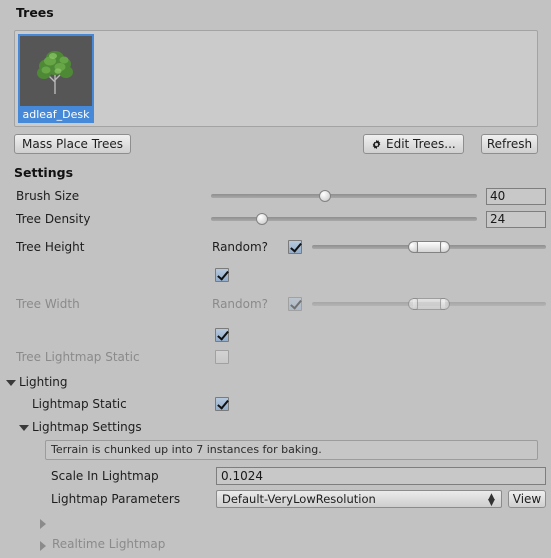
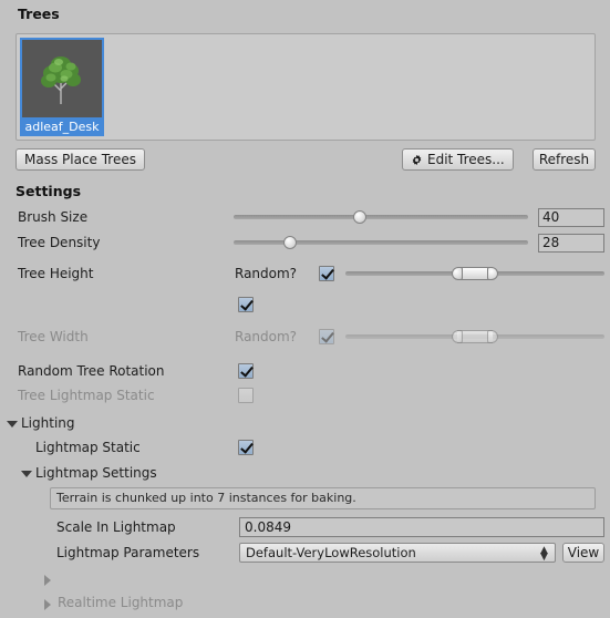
  Trees
  adleaf_Desk
  Mass Place Trees
  Edit Trees...
  Refresh
  Settings
  Brush Size
  40
  Tree Density
- 24
+ 28
  Tree Height
  Random?
  Tree Width
  Random?
+ Random Tree Rotation
  Tree Lightmap Static
  Lighting
  Lightmap Static
  Lightmap Settings
  Terrain is chunked up into 7 instances for baking.
  Scale In Lightmap
- 0.1024
+ 0.0849
  Lightmap Parameters
  Default-VeryLowResolution
  ▲
  ▼
  View
  Realtime Lightmap
